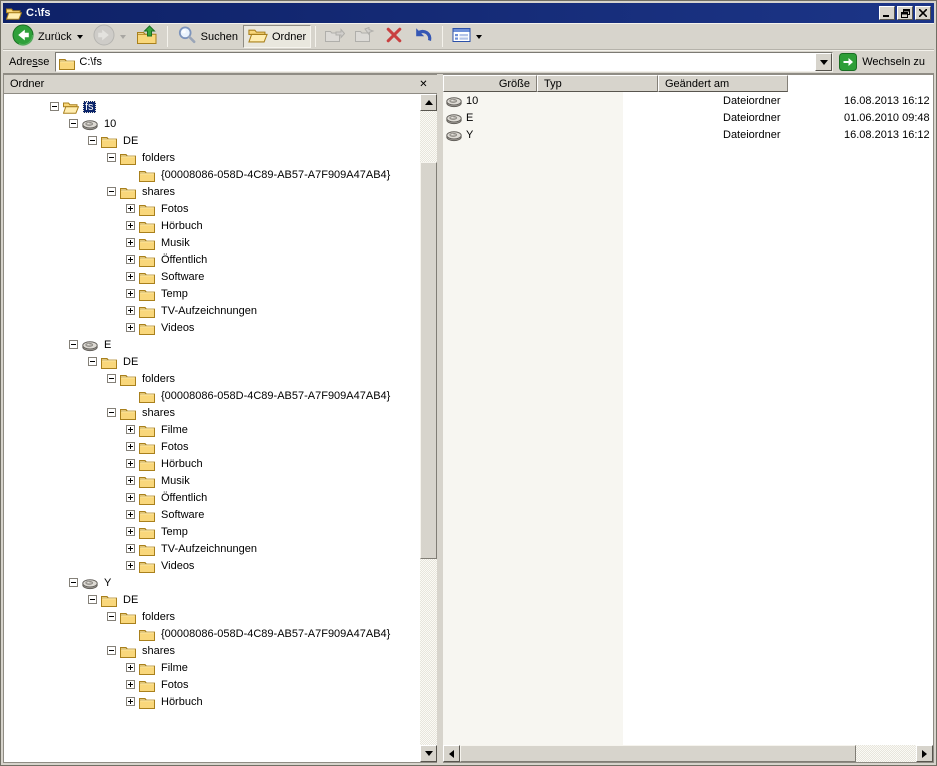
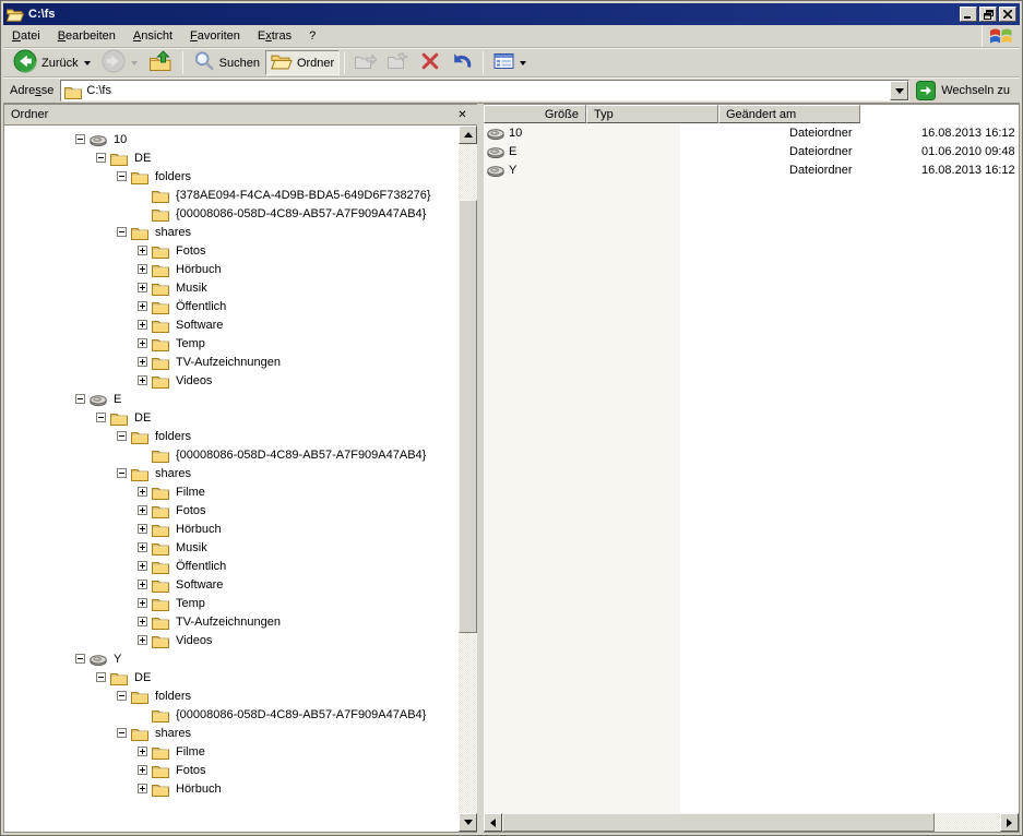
  C:\fs
+ Datei
+ Bearbeiten
+ Ansicht
+ Favoriten
+ Extras
+ ?
  Zurück
  Suchen
  Ordner
  Adresse
  C:\fs
  Wechseln zu
  Ordner
  ✕
- fs
  10
  DE
  folders
+ {378AE094-F4CA-4D9B-BDA5-649D6F738276}
  {00008086-058D-4C89-AB57-A7F909A47AB4}
  shares
  Fotos
  Hörbuch
  Musik
  Öffentlich
  Software
  Temp
  TV-Aufzeichnungen
  Videos
  E
  DE
  folders
  {00008086-058D-4C89-AB57-A7F909A47AB4}
  shares
  Filme
  Fotos
  Hörbuch
  Musik
  Öffentlich
  Software
  Temp
  TV-Aufzeichnungen
  Videos
  Y
  DE
  folders
  {00008086-058D-4C89-AB57-A7F909A47AB4}
  shares
  Filme
  Fotos
  Hörbuch
  Größe
  Typ
  Geändert am
  10
  Dateiordner
  16.08.2013 16:12
  E
  Dateiordner
  01.06.2010 09:48
  Y
  Dateiordner
  16.08.2013 16:12
